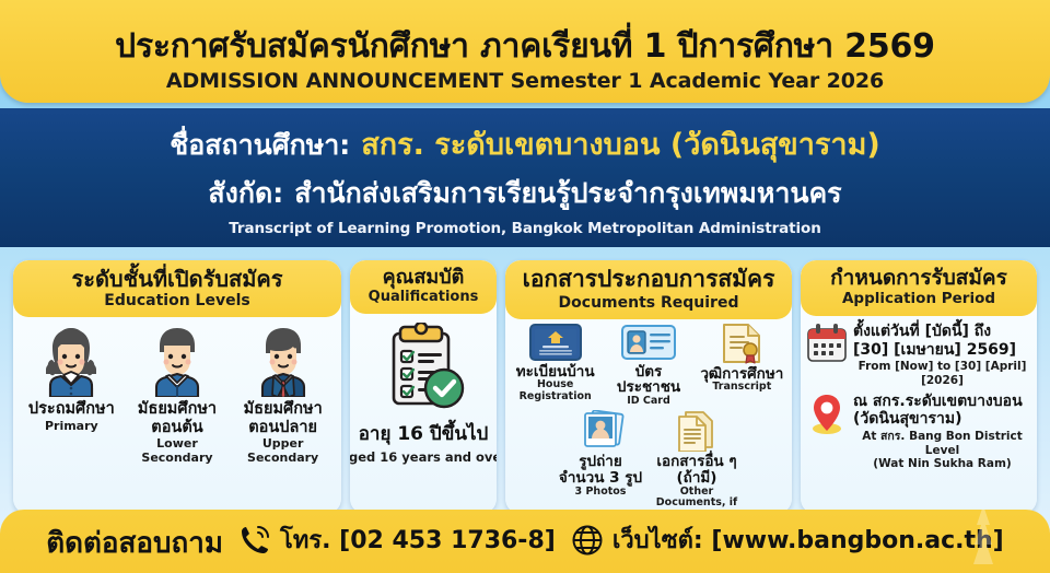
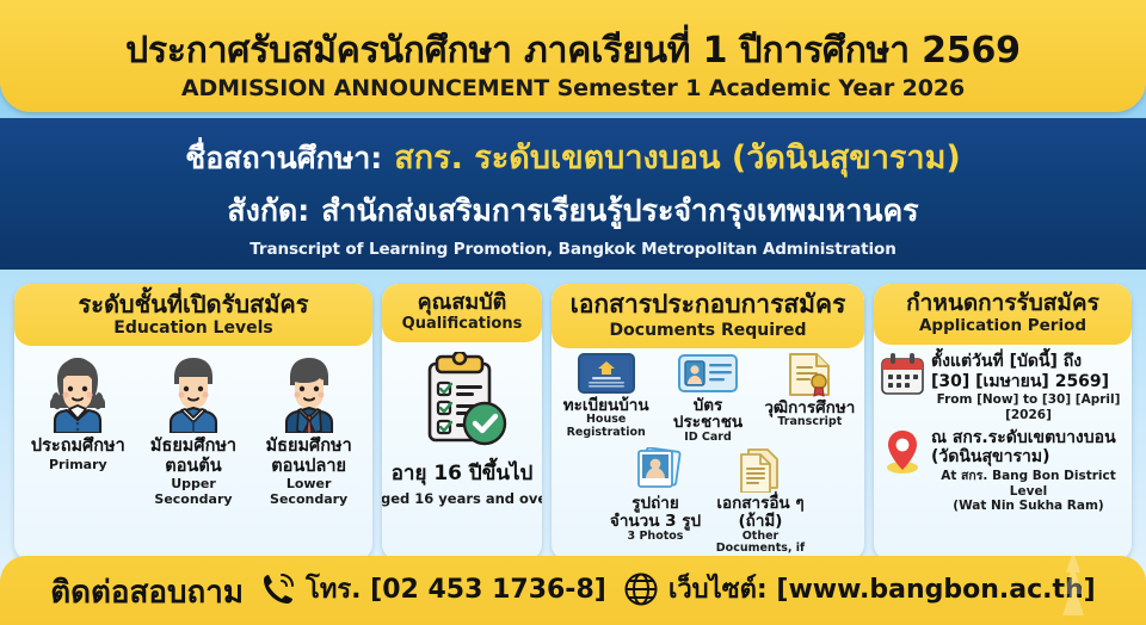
  ประกาศรับสมัครนักศึกษา ภาคเรียนที่ 1 ปีการศึกษา 2569
  ADMISSION ANNOUNCEMENT Semester 1 Academic Year 2026
  ชื่อสถานศึกษา:
  สกร. ระดับเขตบางบอน (วัดนินสุขาราม)
  สังกัด:
  สำนักส่งเสริมการเรียนรู้ประจำกรุงเทพมหานคร
  Transcript of Learning Promotion, Bangkok Metropolitan Administration
  ระดับชั้นที่เปิดรับสมัคร
  Education Levels
  ประถมศึกษา
  Primary
  มัธยมศึกษา
  ตอนต้น
- Lower Secondary
+ Upper Secondary
  มัธยมศึกษา
  ตอนปลาย
- Upper Secondary
+ Lower Secondary
  คุณสมบัติ
  Qualifications
  อายุ 16 ปีขึ้นไป
  ged 16 years and ov
  เอกสารประกอบการสมัคร
  Documents Required
  ทะเบียนบ้าน
  House Registration
  บัตรประชาชน
  ID Card
  วุฒิการศึกษา
  Transcript
  รูปถ่าย
  จำนวน 3 รูป
  3 Photos
  เอกสารอื่น ๆ
  (ถ้ามี)
  Other Documents, if
  กำหนดการรับสมัคร
  Application Period
  ตั้งแต่วันที่ [บัดนี้] ถึง
  [30] [เมษายน] 2569]
  From [Now] to [30] [April]
  [2026]
  ณ สกร.ระดับเขตบางบอน
  (วัดนินสุขาราม)
  At สกร. Bang Bon District Level
  (Wat Nin Sukha Ram)
  ติดต่อสอบถาม
  โทร. [02 453 1736-8]
  เว็บไซต์: [www.bangbon.ac.th]
